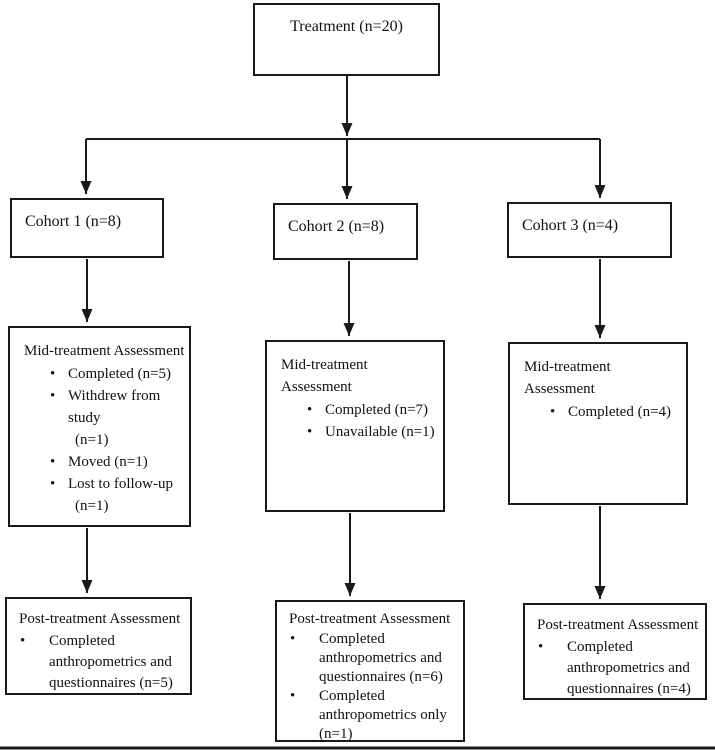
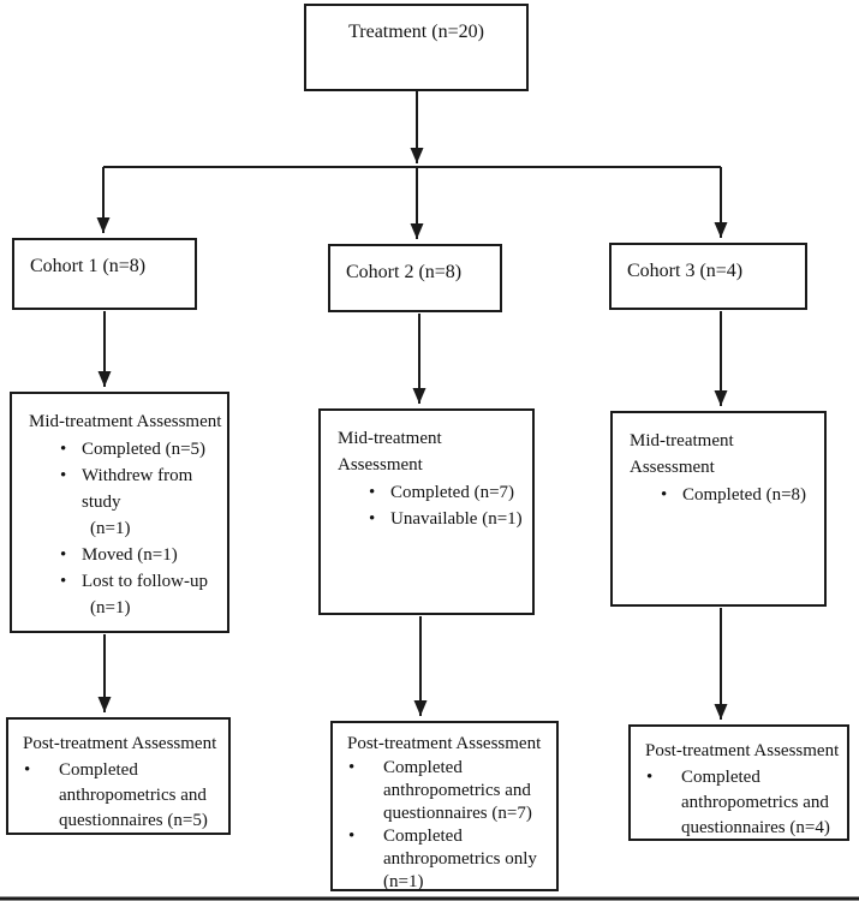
  Treatment (n=20)
  Cohort 1 (n=8)
  Cohort 2 (n=8)
  Cohort 3 (n=4)
  Mid-treatment Assessment
  •
  Completed (n=5)
  •
  Withdrew from study
  (n=1)
  •
  Moved (n=1)
  •
  Lost to follow-up
  (n=1)
  Mid-treatment Assessment
  •
  Completed (n=7)
  •
  Unavailable (n=1)
  Mid-treatment Assessment
  •
- Completed (n=4)
+ Completed (n=8)
  Post-treatment Assessment
  •
  Completed
  anthropometrics and
  questionnaires (n=5)
  Post-treatment Assessment
  •
  Completed
  anthropometrics and
- questionnaires (n=6)
+ questionnaires (n=7)
  •
  Completed
  anthropometrics only
  (n=1)
  Post-treatment Assessment
  •
  Completed
  anthropometrics and
  questionnaires (n=4)
